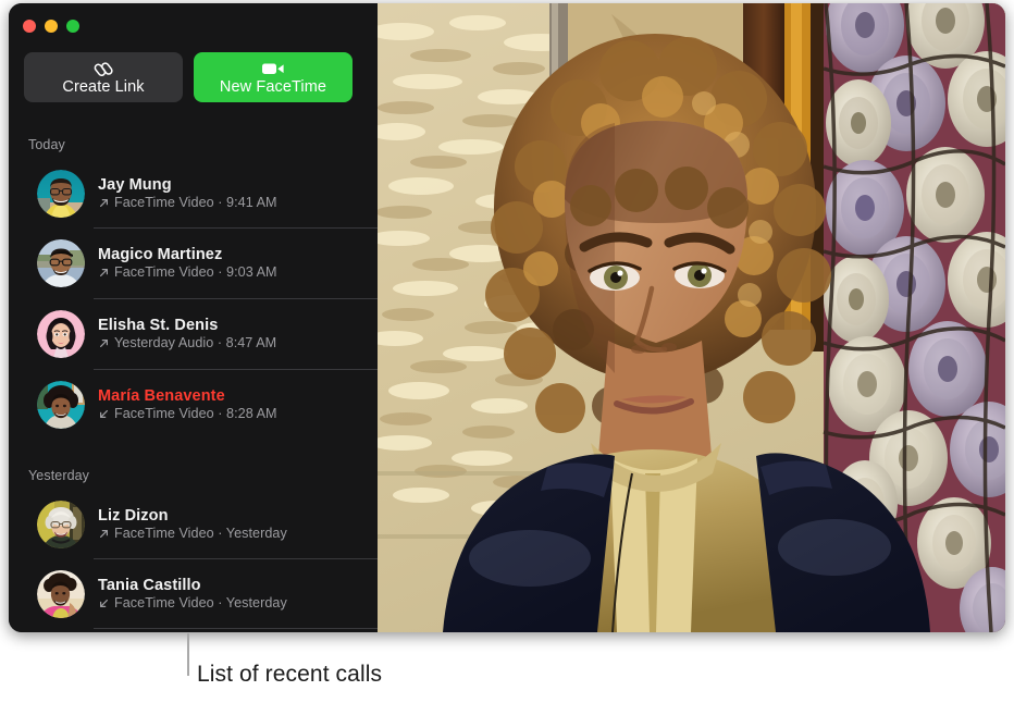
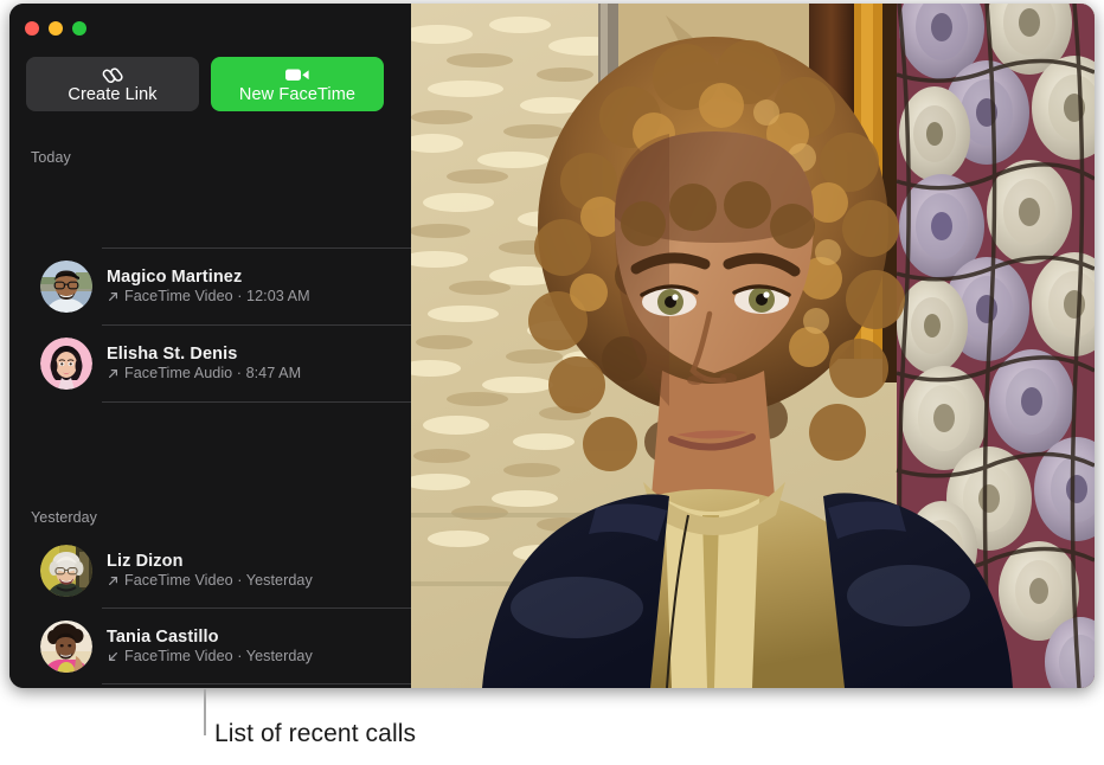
  Create Link
  New FaceTime
  Today
- Jay Mung
- FaceTime Video · 9:41 AM
  Magico Martinez
- FaceTime Video · 9:03 AM
+ FaceTime Video · 12:03 AM
  Elisha St. Denis
- Yesterday Audio · 8:47 AM
+ FaceTime Audio · 8:47 AM
- María Benavente
- FaceTime Video · 8:28 AM
  Yesterday
  Liz Dizon
  FaceTime Video · Yesterday
  Tania Castillo
  FaceTime Video · Yesterday
  List of recent calls
